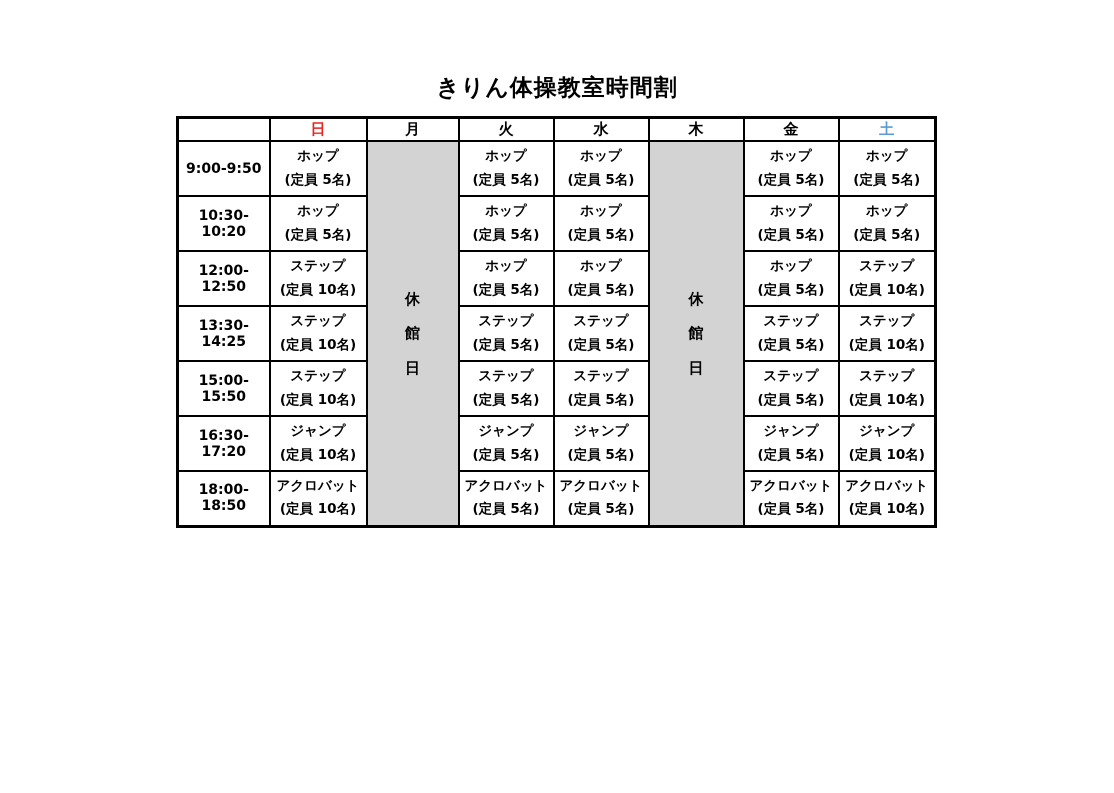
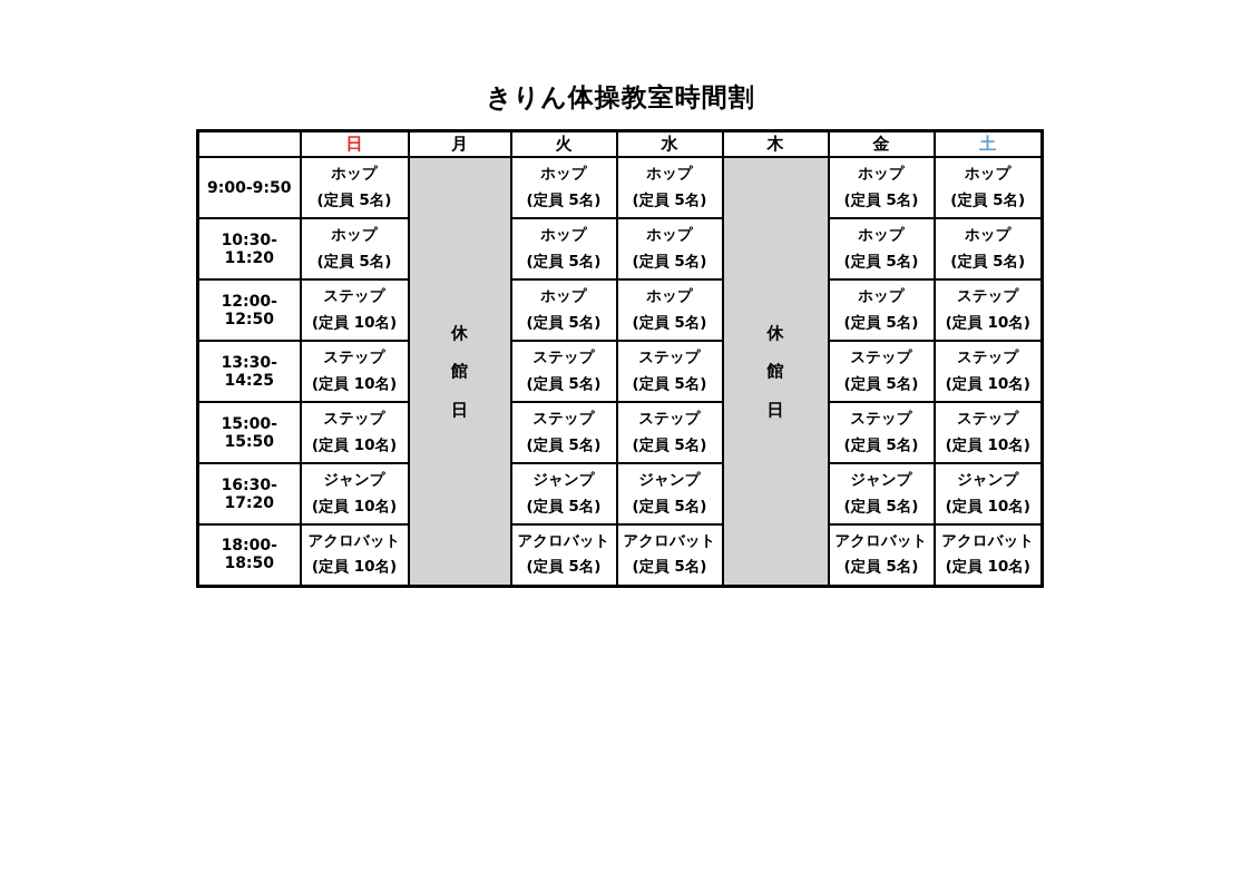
  きりん体操教室時間割
  	日	月	火	水	木	金	土
  9:00-9:50	ホップ (定員 5名)	休館日	ホップ (定員 5名)	ホップ (定員 5名)	休館日	ホップ (定員 5名)	ホップ (定員 5名)
- 10:30-10:20	ホップ (定員 5名)	ホップ (定員 5名)	ホップ (定員 5名)	ホップ (定員 5名)	ホップ (定員 5名)
+ 10:30-11:20	ホップ (定員 5名)	ホップ (定員 5名)	ホップ (定員 5名)	ホップ (定員 5名)	ホップ (定員 5名)
  12:00-12:50	ステップ (定員 10名)	ホップ (定員 5名)	ホップ (定員 5名)	ホップ (定員 5名)	ステップ (定員 10名)
  13:30-14:25	ステップ (定員 10名)	ステップ (定員 5名)	ステップ (定員 5名)	ステップ (定員 5名)	ステップ (定員 10名)
  15:00-15:50	ステップ (定員 10名)	ステップ (定員 5名)	ステップ (定員 5名)	ステップ (定員 5名)	ステップ (定員 10名)
  16:30-17:20	ジャンプ (定員 10名)	ジャンプ (定員 5名)	ジャンプ (定員 5名)	ジャンプ (定員 5名)	ジャンプ (定員 10名)
  18:00-18:50	アクロバット (定員 10名)	アクロバット (定員 5名)	アクロバット (定員 5名)	アクロバット (定員 5名)	アクロバット (定員 10名)
